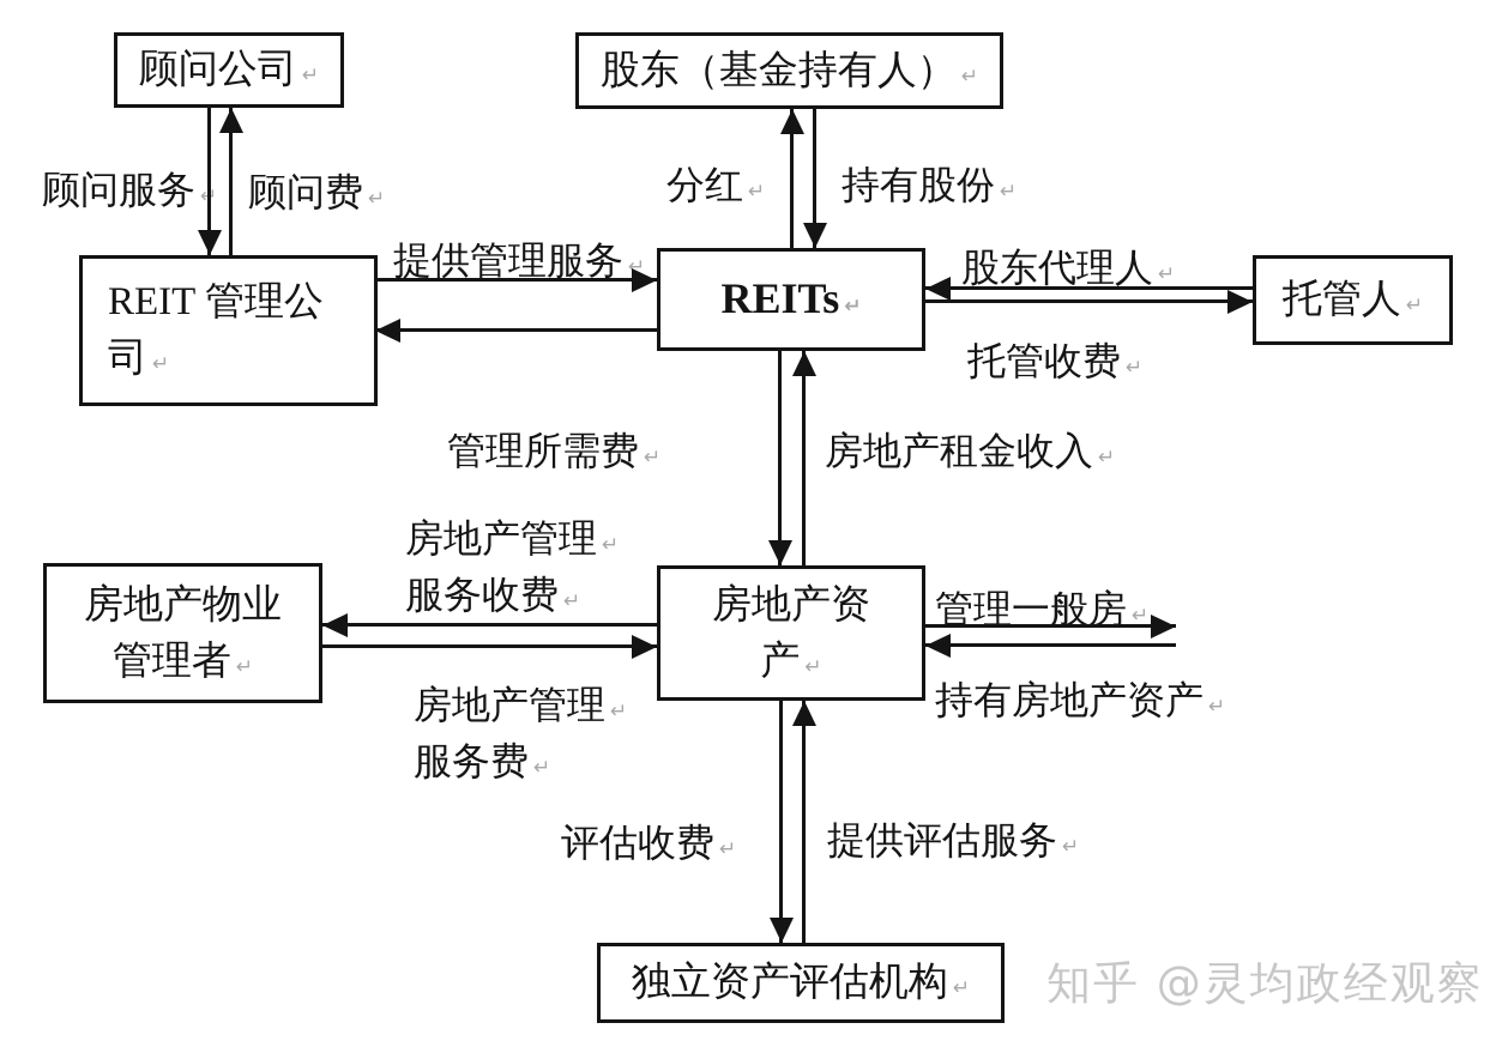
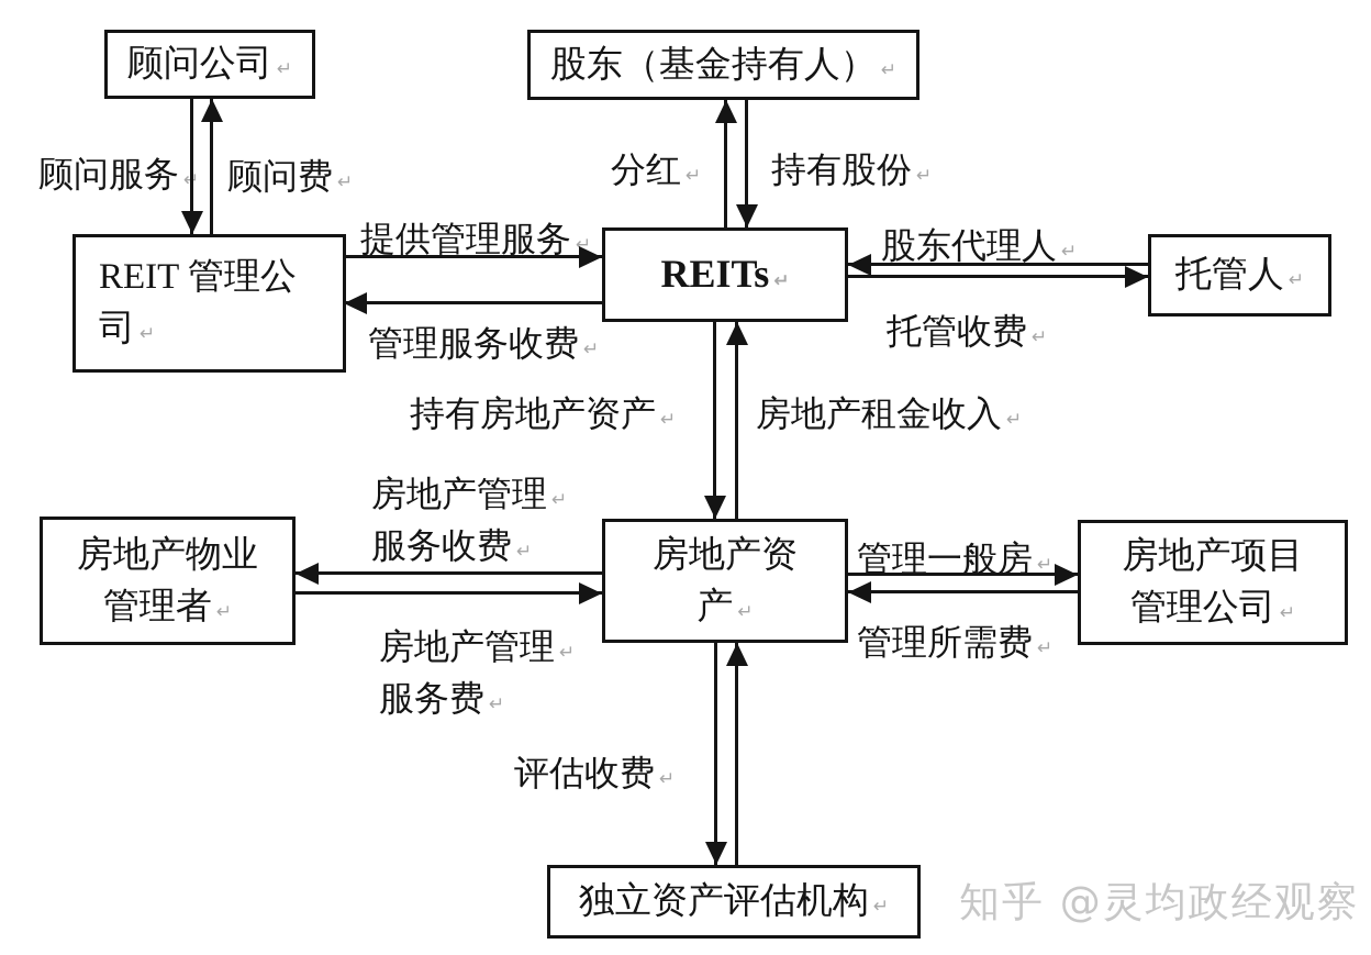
  知乎 @灵均政经观察
  顾问公司 ↵
  股东（基金持有人） ↵
  REIT 管理公
  司 ↵
  REITs ↵
  托管人 ↵
  房地产物业
  管理者 ↵
  房地产资
  产 ↵
+ 房地产项目
+ 管理公司 ↵
  独立资产评估机构 ↵
  顾问服务
  顾问费 ↵
  分红 ↵
  持有股份 ↵
  提供管理服务 ↵
+ 管理服务收费 ↵
  股东代理人 ↵
  托管收费 ↵
- 管理所需费 ↵
+ 持有房地产资产 ↵
  房地产租金收入 ↵
  房地产管理 ↵
  服务收费 ↵
  房地产管理 ↵
  服务费 ↵
  管理一般房 ↵
- 持有房地产资产 ↵
+ 管理所需费 ↵
  评估收费 ↵
- 提供评估服务 ↵
